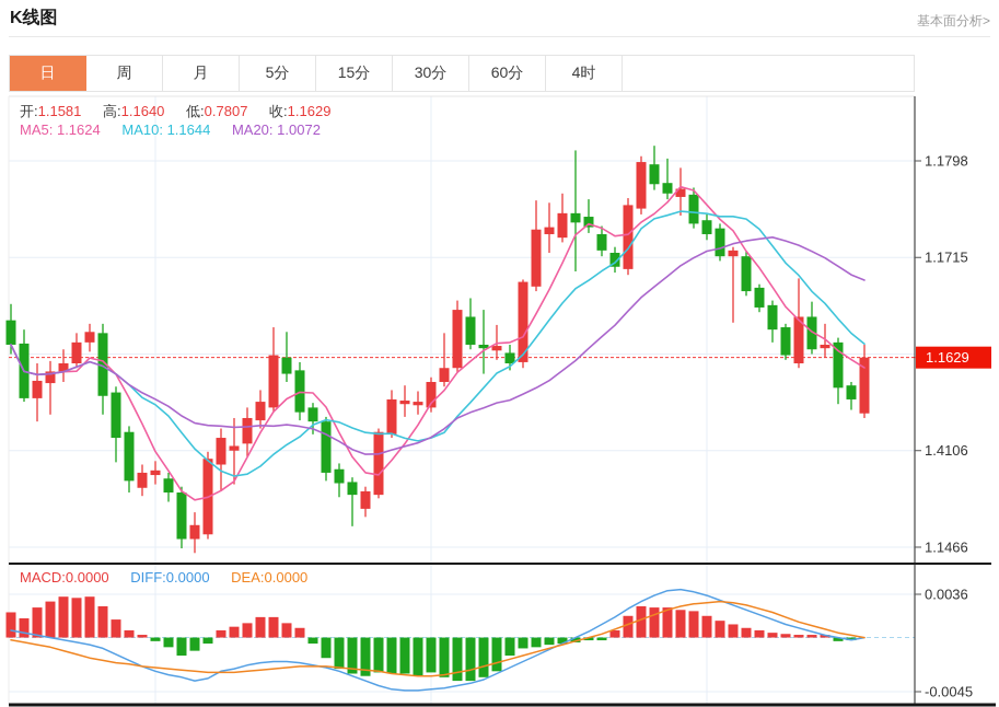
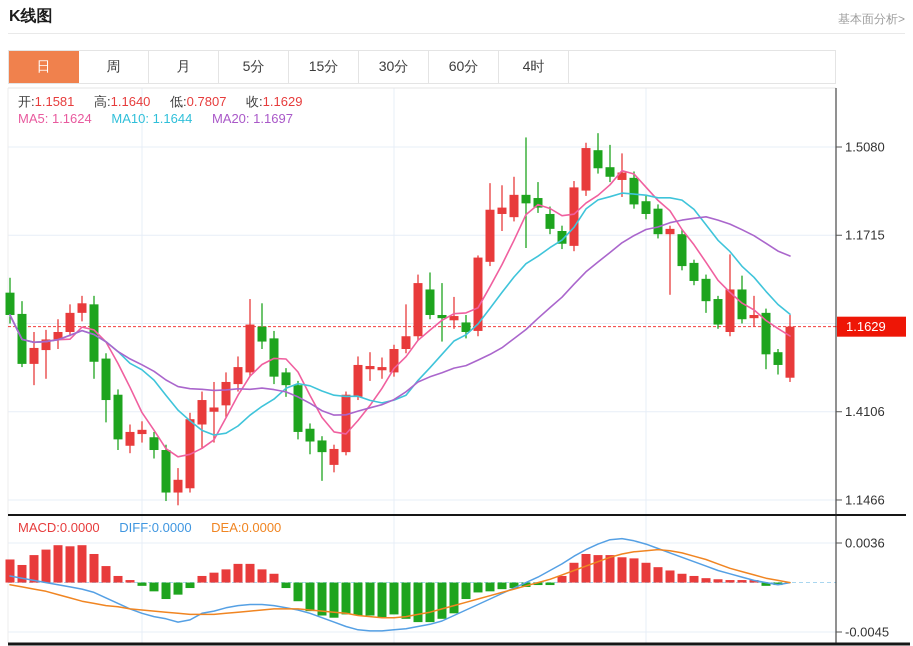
  K线图
  基本面分析>
  日
  周
  月
  5分
  15分
  30分
  60分
  4时
- 1.1798
+ 1.5080
  1.1715
  1.4106
  1.1466
  1.1629
  0.0036
  -0.0045
  开:1.1581 高:1.1640 低:0.7807 收:1.1629
- MA5: 1.1624 MA10: 1.1644 MA20: 1.0072
+ MA5: 1.1624 MA10: 1.1644 MA20: 1.1697
  MACD:0.0000 DIFF:0.0000 DEA:0.0000
